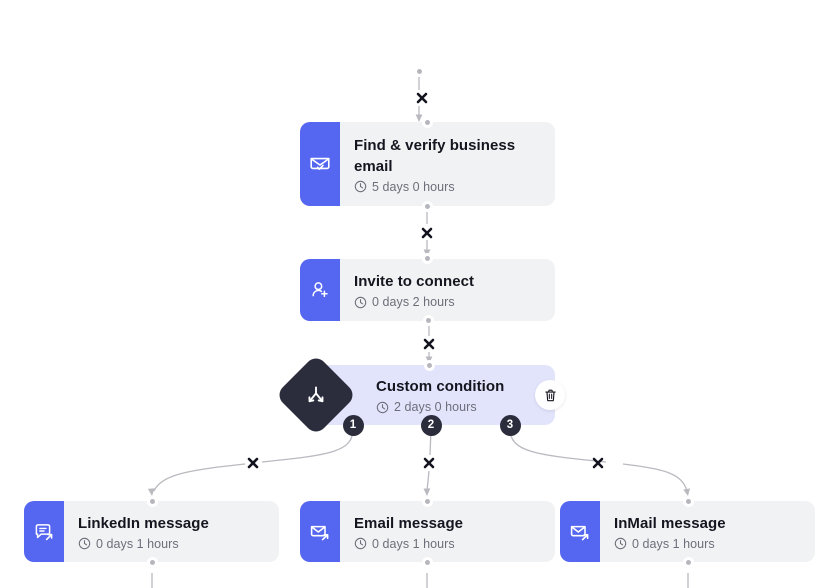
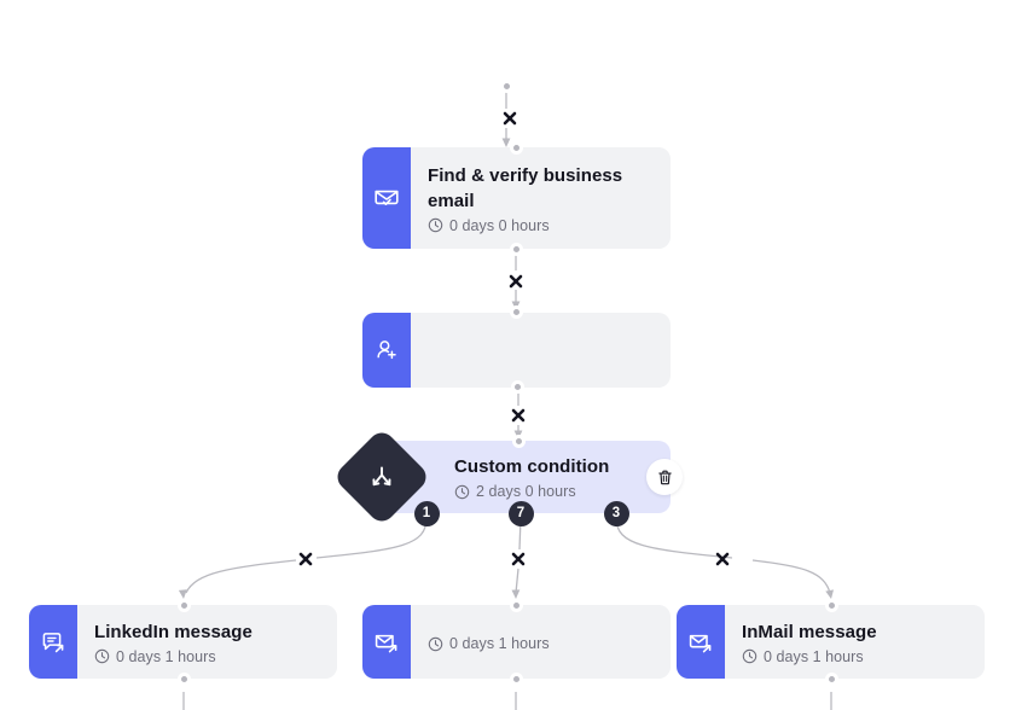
  Find & verify business email
- 5 days 0 hours
+ 0 days 0 hours
- Invite to connect
- 0 days 2 hours
  Custom condition
  2 days 0 hours
  1
- 2
+ 7
  3
  LinkedIn message
  0 days 1 hours
- Email message
  0 days 1 hours
  InMail message
  0 days 1 hours
